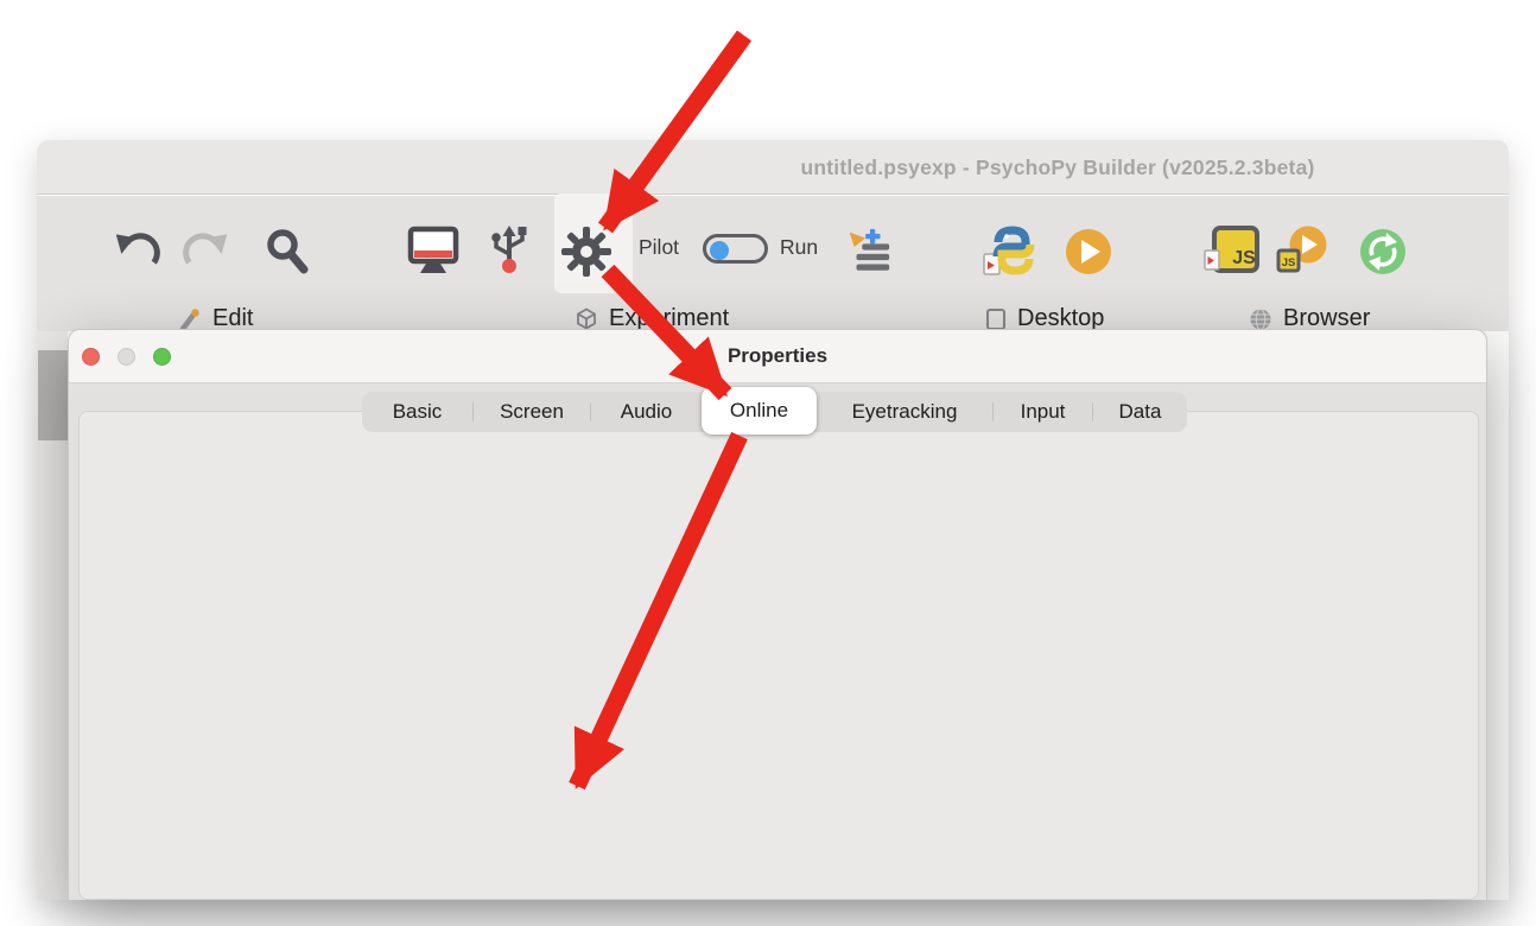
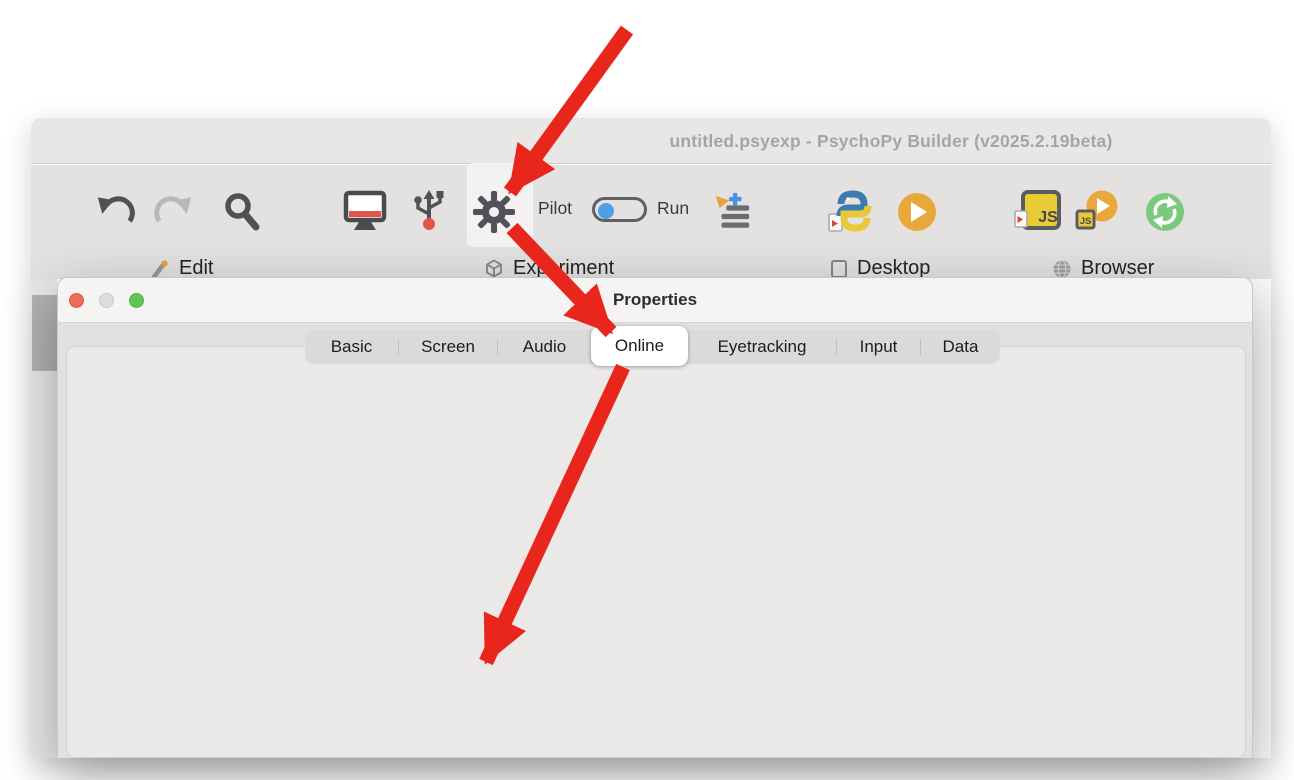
- untitled.psyexp - PsychoPy Builder (v2025.2.3beta)
+ untitled.psyexp - PsychoPy Builder (v2025.2.19beta)
  Pilot
  Run
  JS
  JS
  Edit
  Exriment
  Desktop
  Browser
  Properties
  Basic
  Screen
  Audio
  Online
  Eyetracking
  Input
  Data
